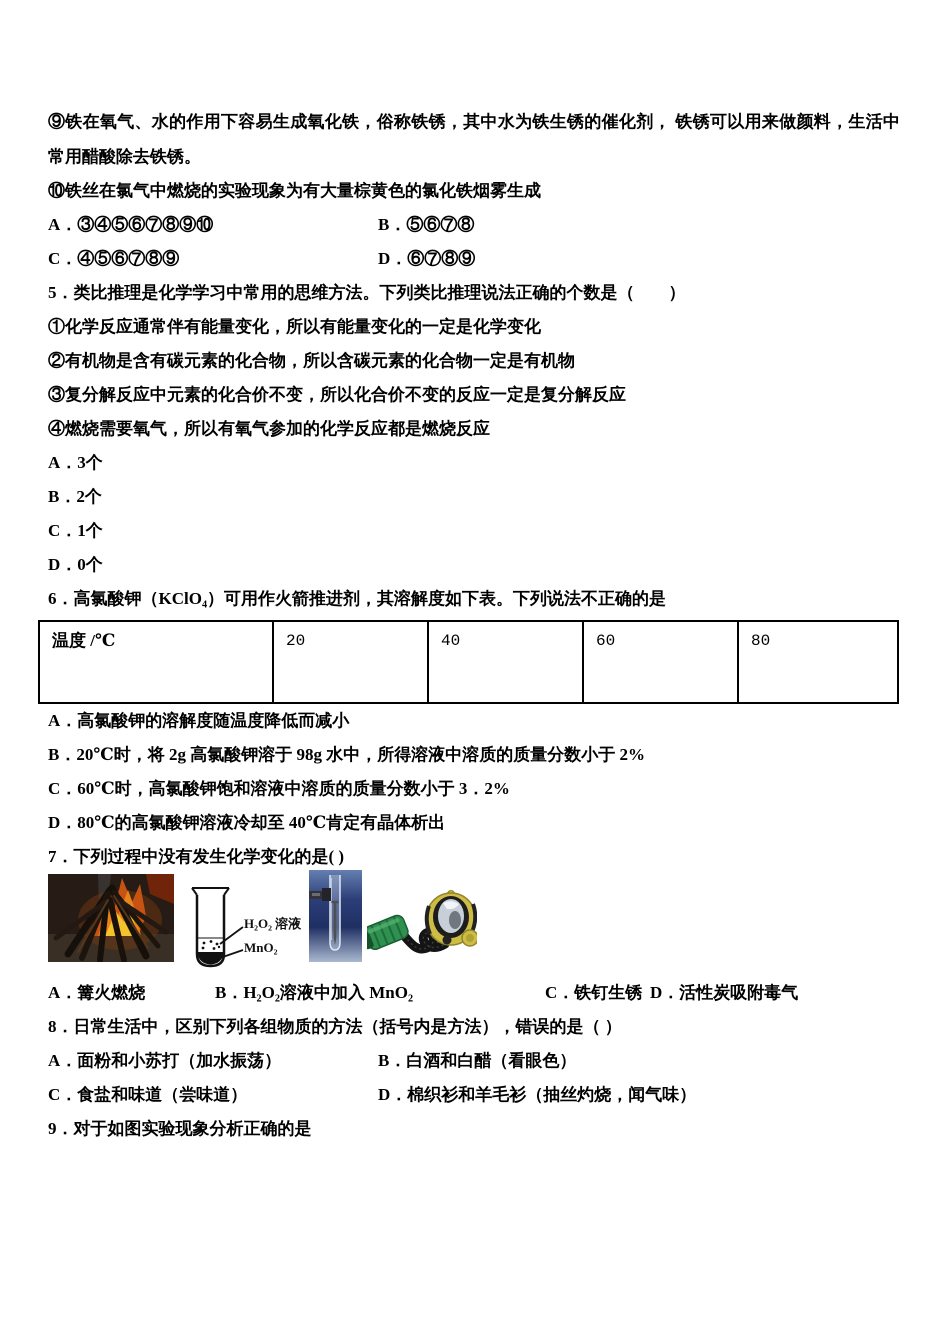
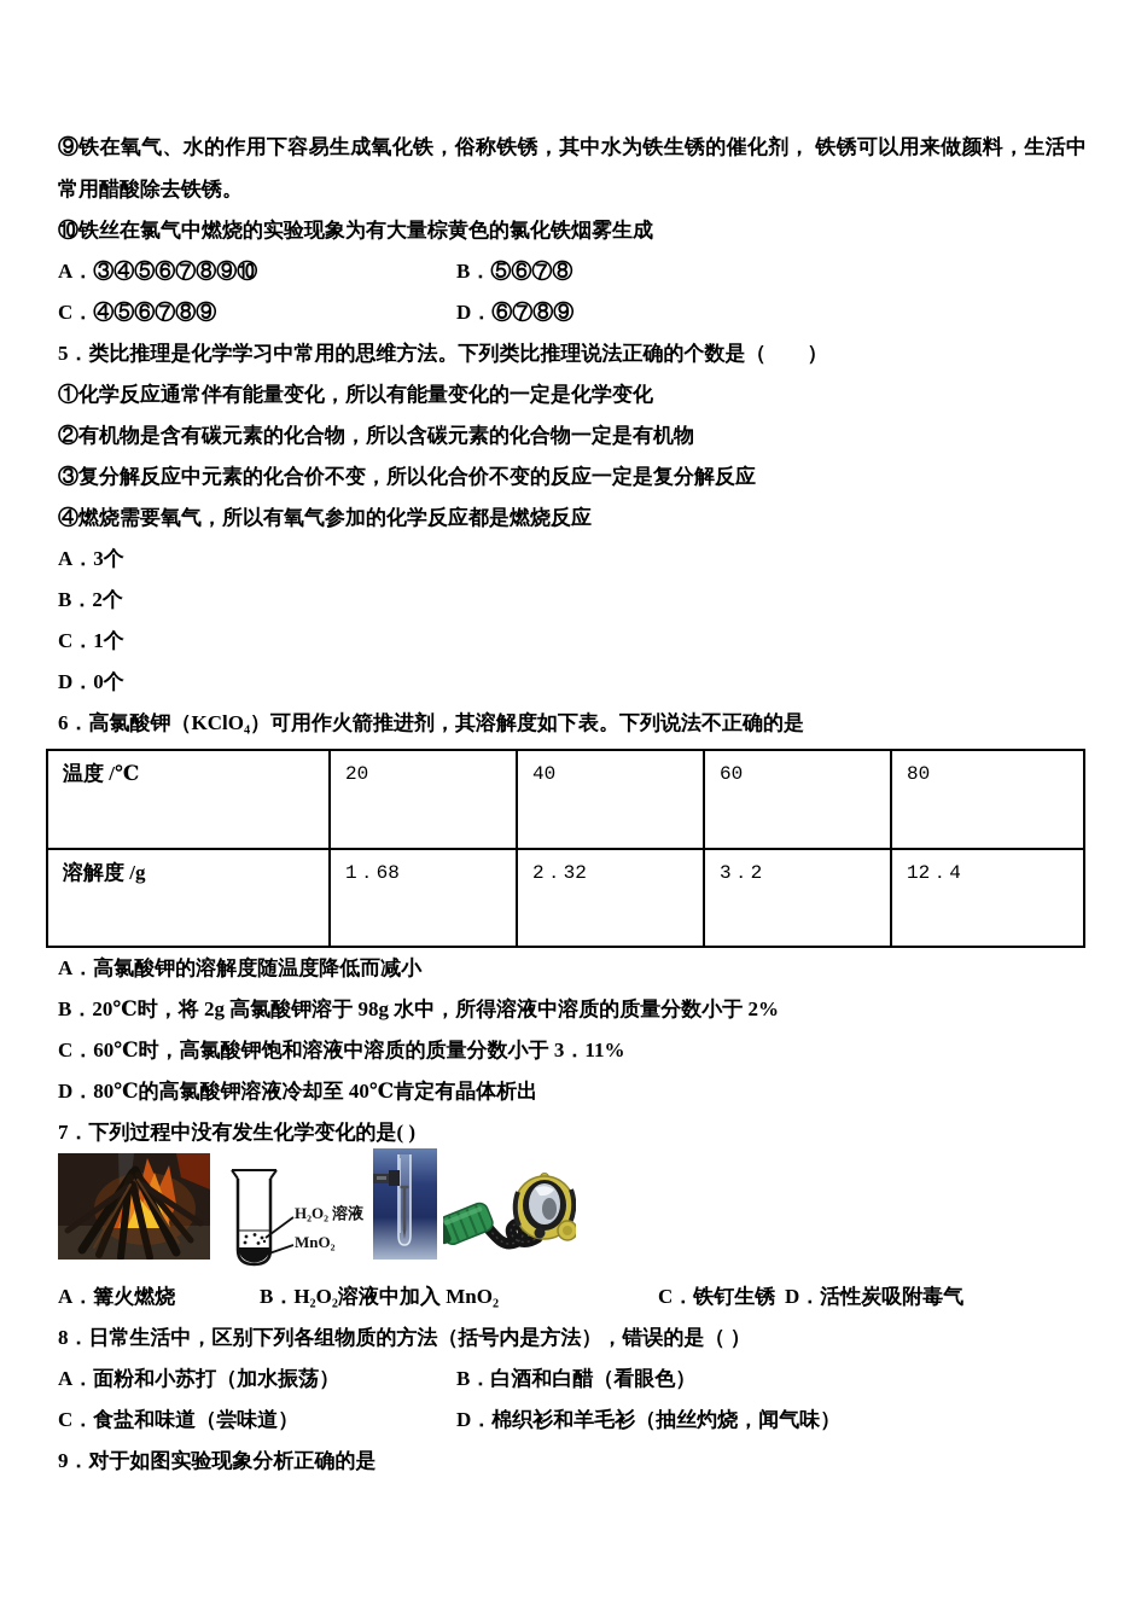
  ⑨铁在氧气、水的作用下容易生成氧化铁，俗称铁锈，其中水为铁生锈的催化剂， 铁锈可以用来做颜料，生活中常用醋酸除去铁锈。
  ⑩铁丝在氯气中燃烧的实验现象为有大量棕黄色的氯化铁烟雾生成
  A．③④⑤⑥⑦⑧⑨⑩
  B．⑤⑥⑦⑧
  C．④⑤⑥⑦⑧⑨
  D．⑥⑦⑧⑨
  5．类比推理是化学学习中常用的思维方法。下列类比推理说法正确的个数是（ ）
  ①化学反应通常伴有能量变化，所以有能量变化的一定是化学变化
  ②有机物是含有碳元素的化合物，所以含碳元素的化合物一定是有机物
  ③复分解反应中元素的化合价不变，所以化合价不变的反应一定是复分解反应
  ④燃烧需要氧气，所以有氧气参加的化学反应都是燃烧反应
  A．3个
  B．2个
  C．1个
  D．0个
  6．高氯酸钾（KClO₄）可用作火箭推进剂，其溶解度如下表。下列说法不正确的是
  温度 /℃	20	40	60	80
+ 溶解度 /g	1．68	2．32	3．2	12．4
  A．高氯酸钾的溶解度随温度降低而减小
  B．20℃时，将 2g 高氯酸钾溶于 98g 水中，所得溶液中溶质的质量分数小于 2%
- C．60℃时，高氯酸钾饱和溶液中溶质的质量分数小于 3．2%
+ C．60℃时，高氯酸钾饱和溶液中溶质的质量分数小于 3．11%
  D．80℃的高氯酸钾溶液冷却至 40℃肯定有晶体析出
  7．下列过程中没有发生化学变化的是( )
  H₂O₂ 溶液
  MnO₂
  A．篝火燃烧
  B．H₂O₂溶液中加入 MnO₂
  C．铁钉生锈
  D．活性炭吸附毒气
  8．日常生活中，区别下列各组物质的方法（括号内是方法），错误的是（ ）
  A．面粉和小苏打（加水振荡）
  B．白酒和白醋（看眼色）
  C．食盐和味道（尝味道）
  D．棉织衫和羊毛衫（抽丝灼烧，闻气味）
  9．对于如图实验现象分析正确的是
